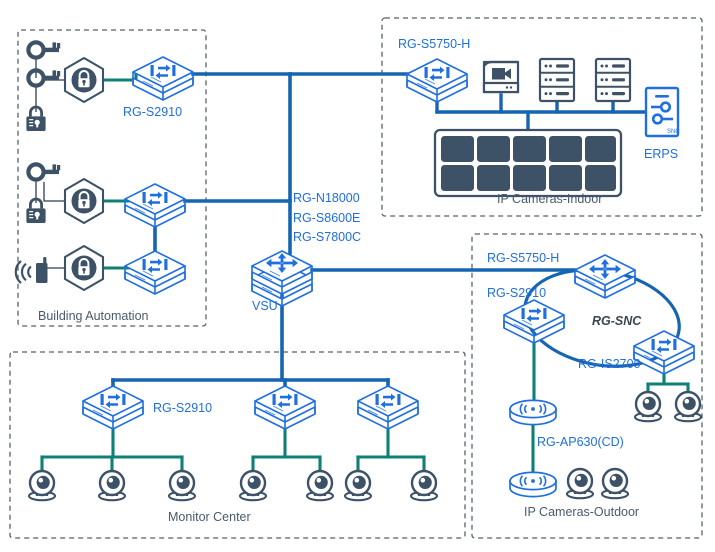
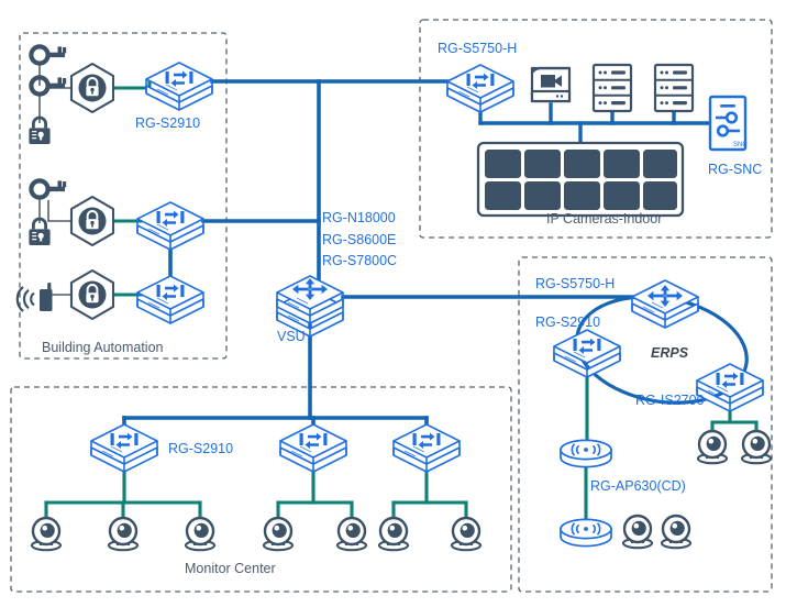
  RG-S2910
  RG-S5750-H
- ERPS
+ RG-SNC
  RG-N18000
  RG-S8600E
  RG-S7800C
  VSU
  RG-S5750-H
  RG-S2910
- RG-SNC
+ ERPS
  RG-IS2700
  RG-AP630(CD)
  RG-S2910
  Building Automation
  IP Cameras-Indoor
- IP Cameras-Outdoor
  Monitor Center
